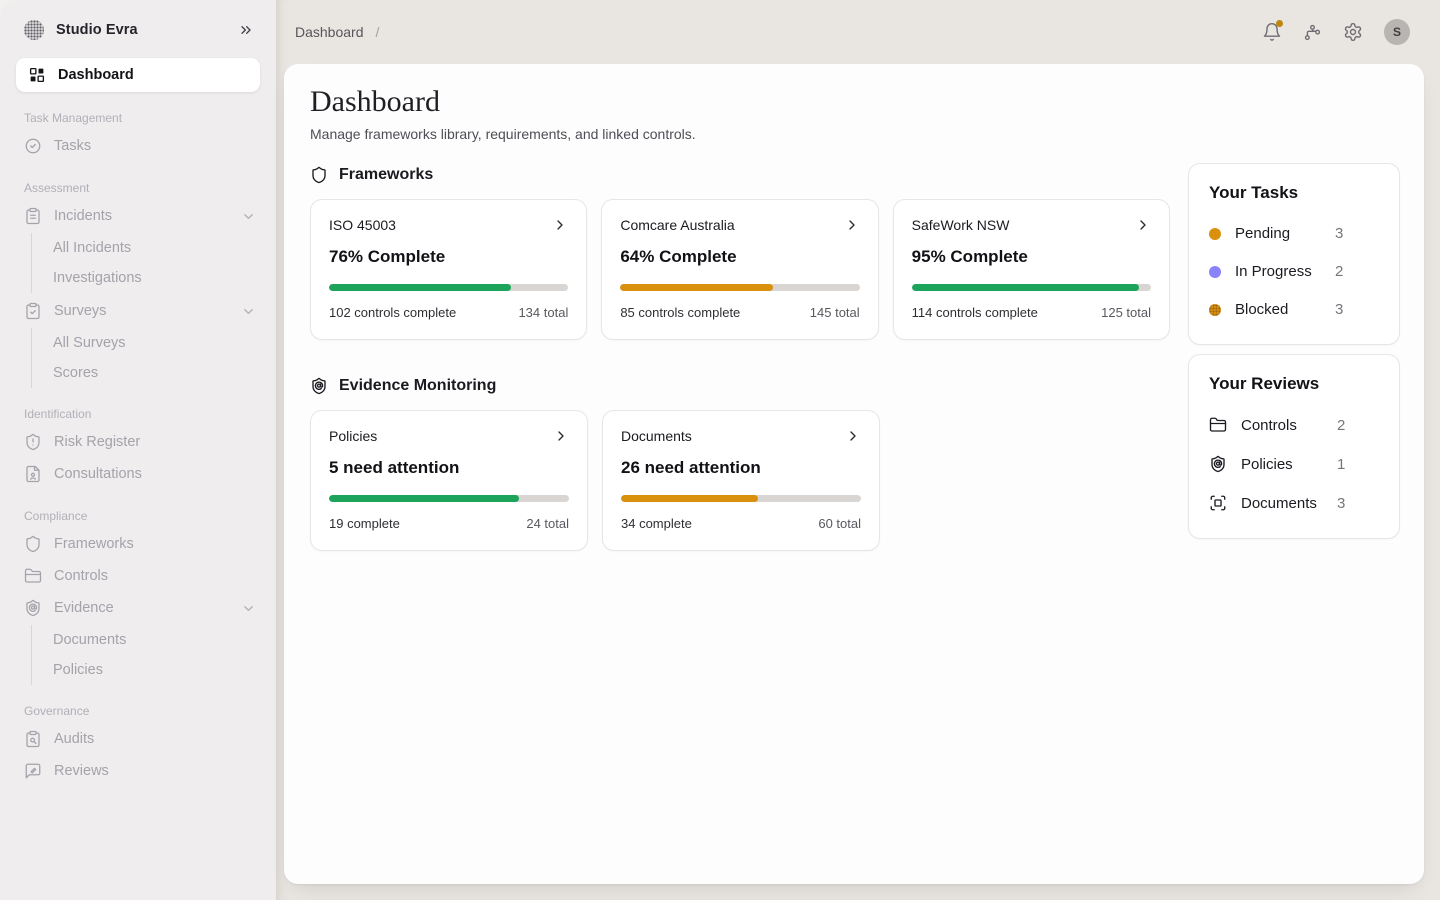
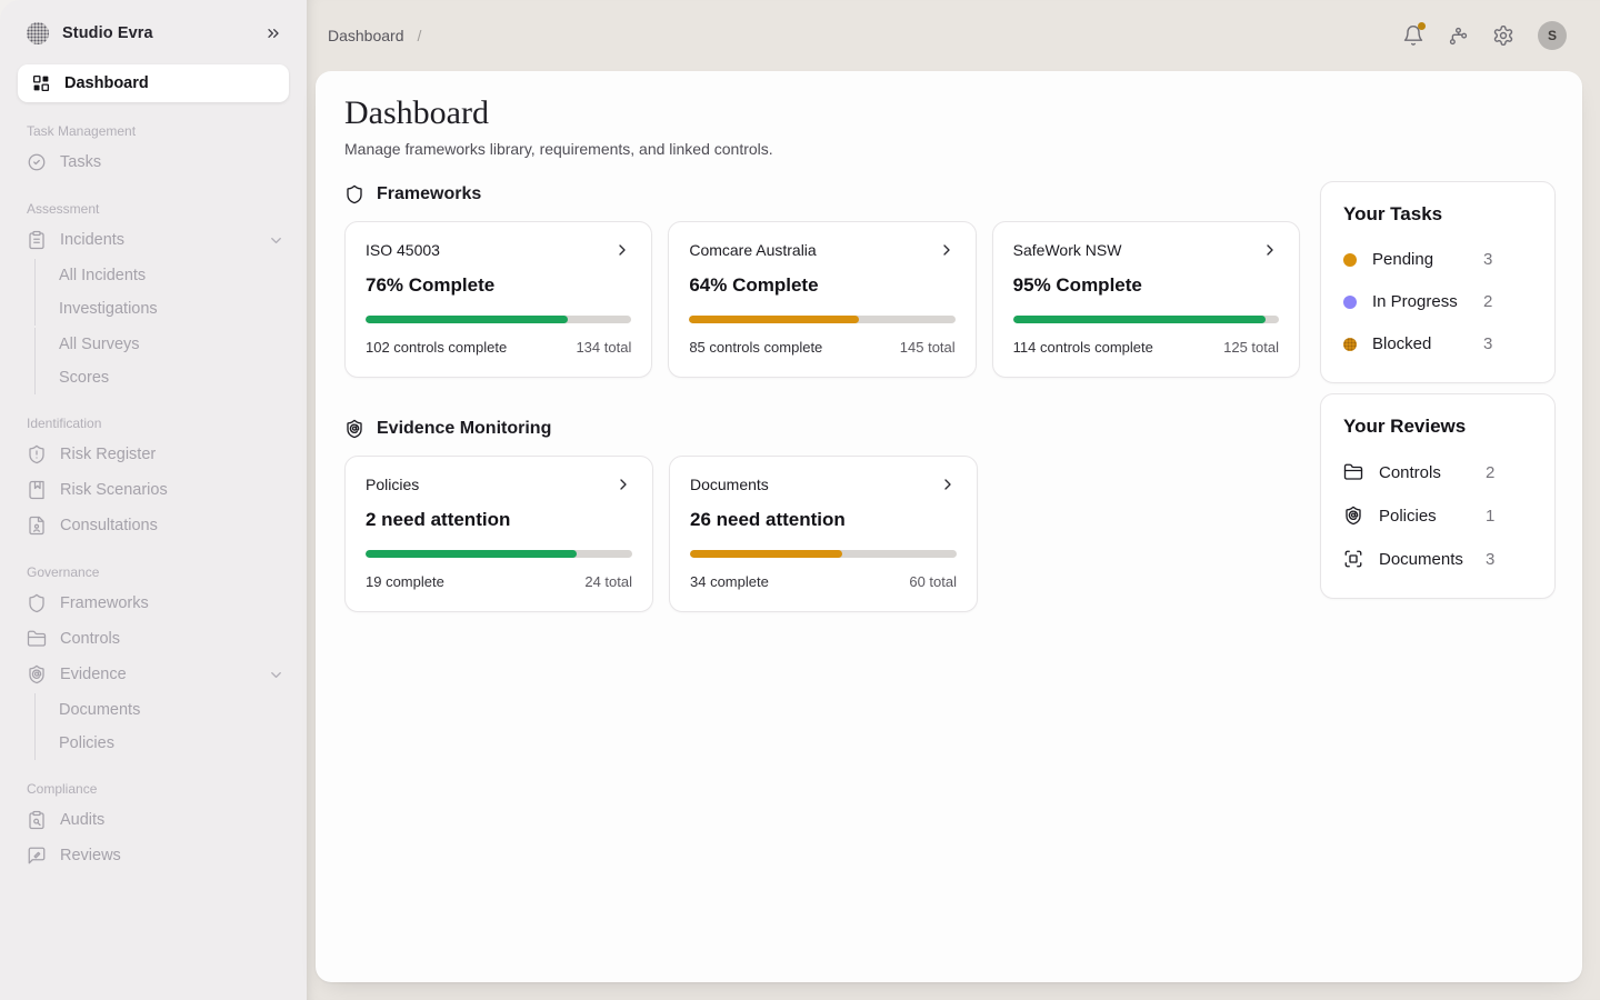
  Studio Evra
  Dashboard
  Task Management
  Tasks
  Assessment
  Incidents
  All Incidents
  Investigations
- Surveys
  All Surveys
  Scores
  Identification
  Risk Register
+ Risk Scenarios
  Consultations
- Compliance
+ Governance
  Frameworks
  Controls
  Evidence
  Documents
  Policies
- Governance
+ Compliance
  Audits
  Reviews
  Dashboard
  /
  S
  Dashboard
  Manage frameworks library, requirements, and linked controls.
  Frameworks
  ISO 45003
  76% Complete
  102 controls complete
  134 total
  Comcare Australia
  64% Complete
  85 controls complete
  145 total
  SafeWork NSW
  95% Complete
  114 controls complete
  125 total
  Evidence Monitoring
  Policies
- 5 need attention
+ 2 need attention
  19 complete
  24 total
  Documents
  26 need attention
  34 complete
  60 total
  Your Tasks
  Pending
  3
  In Progress
  2
  Blocked
  3
  Your Reviews
  Controls
  2
  Policies
  1
  Documents
  3
